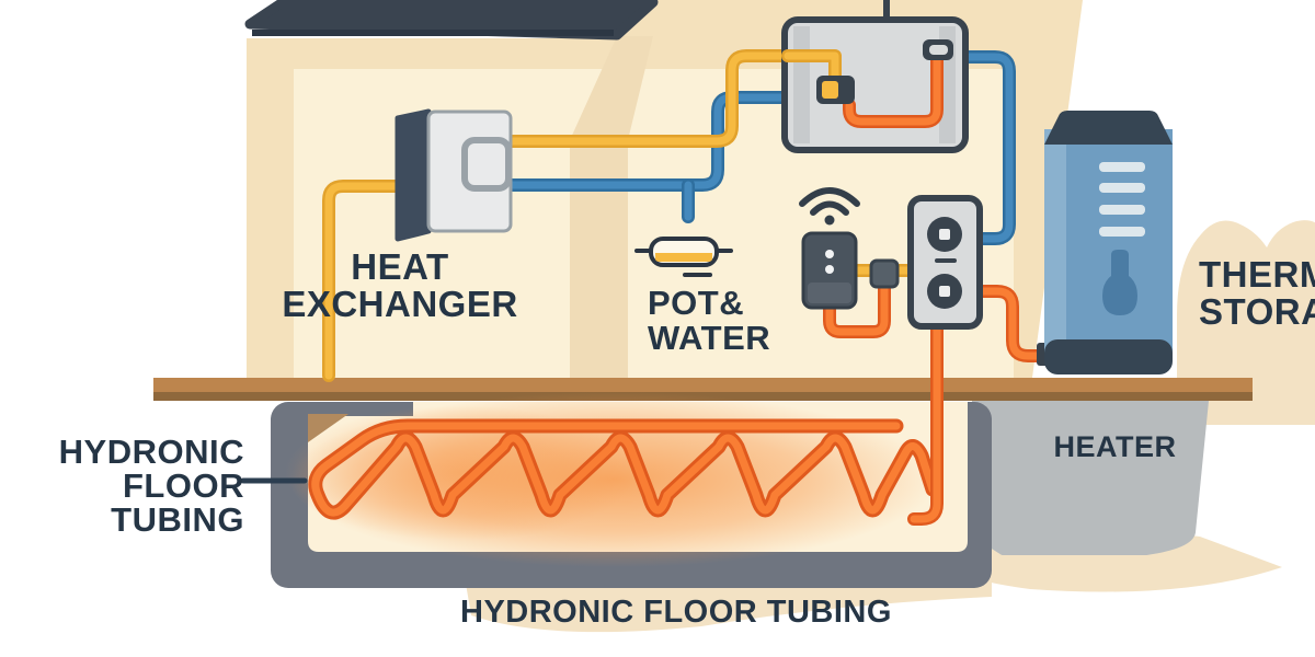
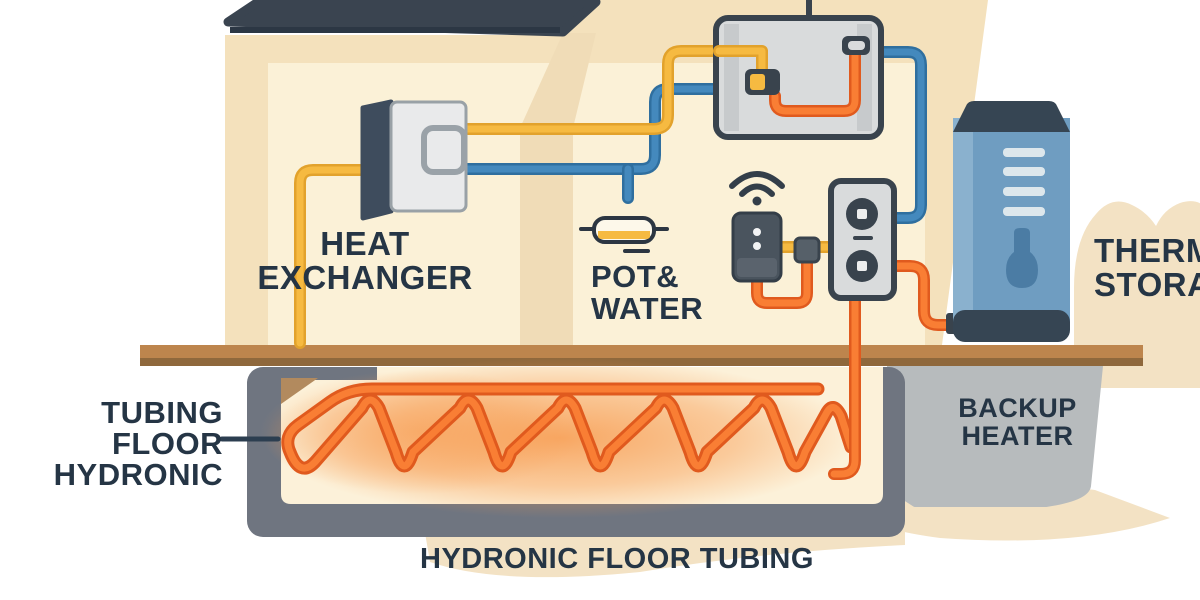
  HEAT
  EXCHANGER
  POT&
  WATER
  STORA
+ BACKUP
  HEATER
- HYDRONIC
+ TUBING
  FLOOR
- TUBING
+ HYDRONIC
  HYDRONIC FLOOR TUBING
